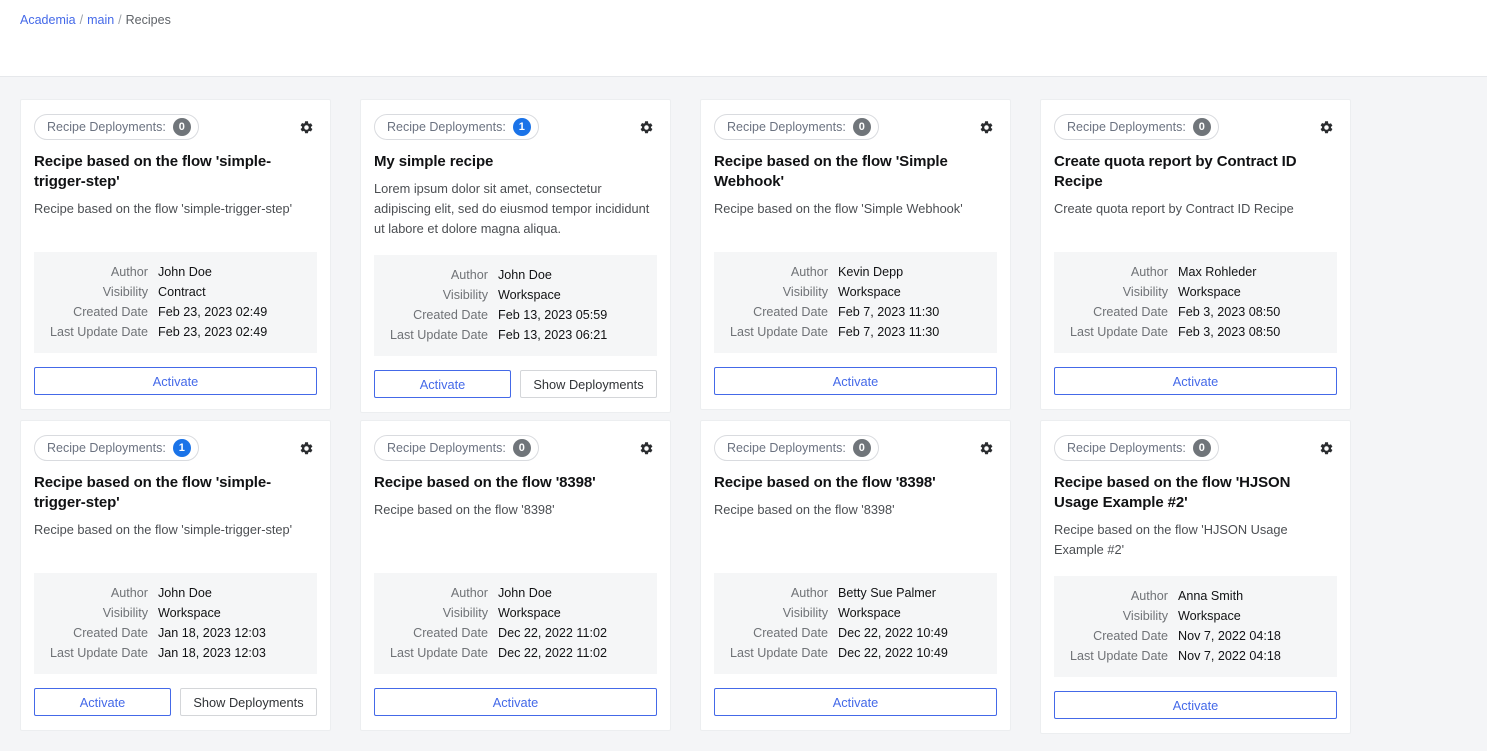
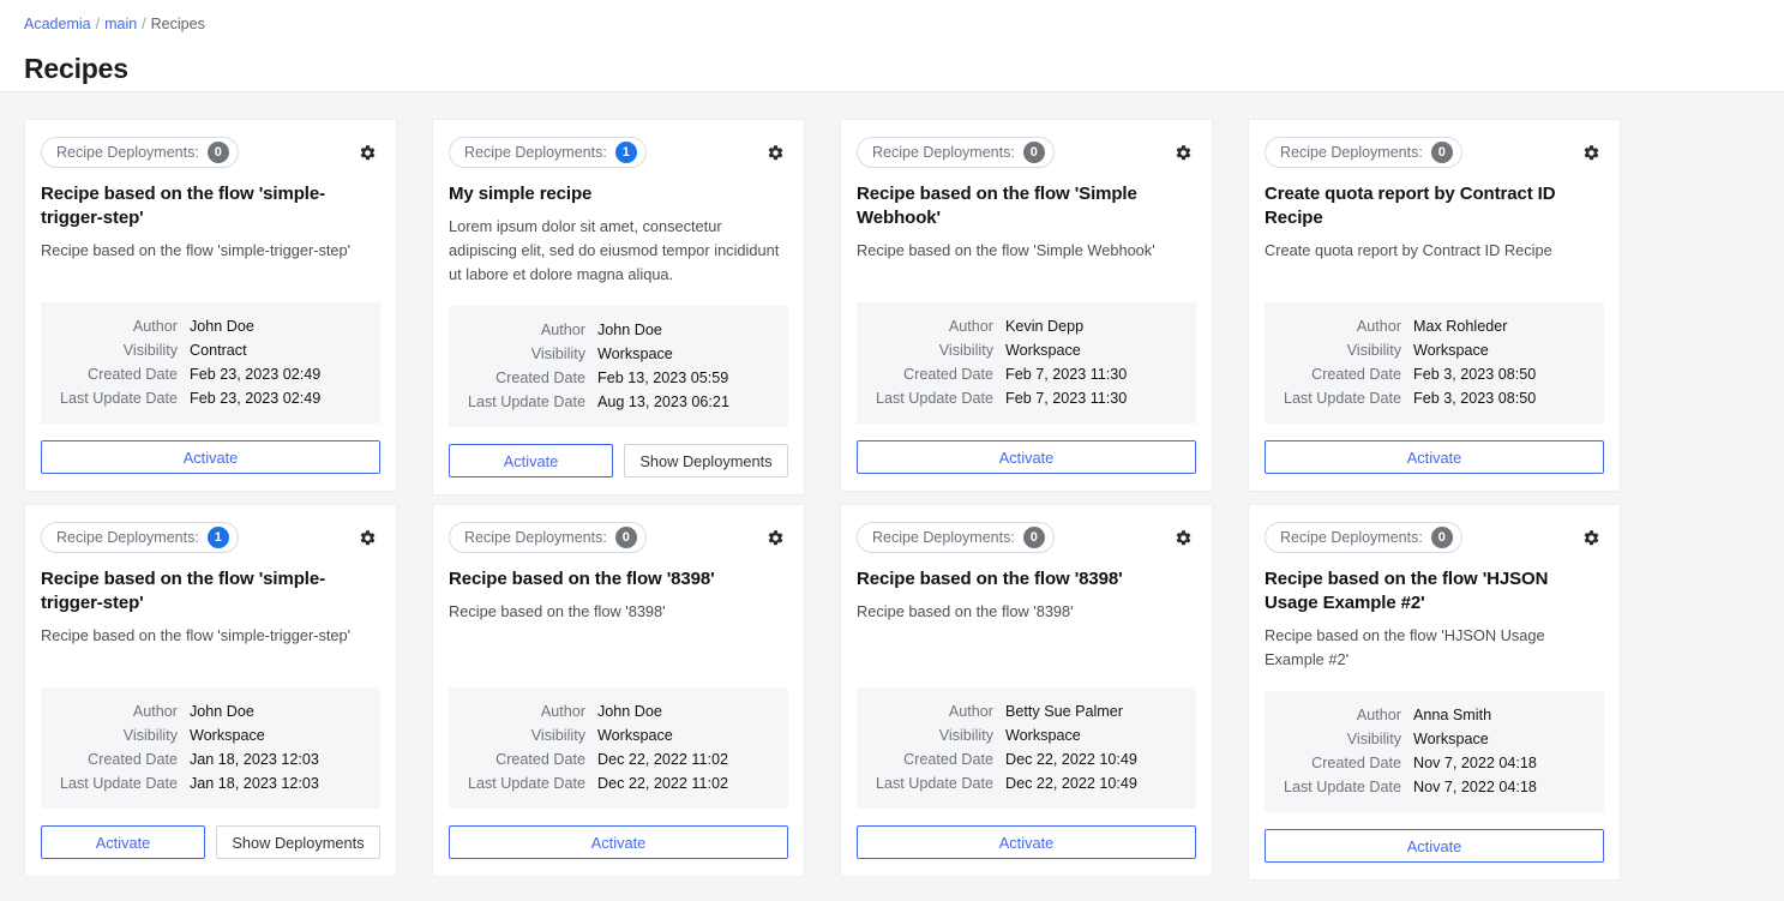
  Academia / main / Recipes
+ Recipes
  Recipe Deployments:
  0
  Recipe based on the flow 'simple-trigger-step'
  Recipe based on the flow 'simple-trigger-step'
  Author
  John Doe
  Visibility
  Contract
  Created Date
  Feb 23, 2023 02:49
  Last Update Date
  Feb 23, 2023 02:49
  Activate
  Recipe Deployments:
  1
  My simple recipe
  Lorem ipsum dolor sit amet, consectetur adipiscing elit, sed do eiusmod tempor incididunt ut labore et dolore magna aliqua.
  Author
  John Doe
  Visibility
  Workspace
  Created Date
  Feb 13, 2023 05:59
  Last Update Date
- Feb 13, 2023 06:21
+ Aug 13, 2023 06:21
  Activate
  Show Deployments
  Recipe Deployments:
  0
  Recipe based on the flow 'Simple Webhook'
  Recipe based on the flow 'Simple Webhook'
  Author
  Kevin Depp
  Visibility
  Workspace
  Created Date
  Feb 7, 2023 11:30
  Last Update Date
  Feb 7, 2023 11:30
  Activate
  Recipe Deployments:
  0
  Create quota report by Contract ID Recipe
  Create quota report by Contract ID Recipe
  Author
  Max Rohleder
  Visibility
  Workspace
  Created Date
  Feb 3, 2023 08:50
  Last Update Date
  Feb 3, 2023 08:50
  Activate
  Recipe Deployments:
  1
  Recipe based on the flow 'simple-trigger-step'
  Recipe based on the flow 'simple-trigger-step'
  Author
  John Doe
  Visibility
  Workspace
  Created Date
  Jan 18, 2023 12:03
  Last Update Date
  Jan 18, 2023 12:03
  Activate
  Show Deployments
  Recipe Deployments:
  0
  Recipe based on the flow '8398'
  Recipe based on the flow '8398'
  Author
  John Doe
  Visibility
  Workspace
  Created Date
  Dec 22, 2022 11:02
  Last Update Date
  Dec 22, 2022 11:02
  Activate
  Recipe Deployments:
  0
  Recipe based on the flow '8398'
  Recipe based on the flow '8398'
  Author
  Betty Sue Palmer
  Visibility
  Workspace
  Created Date
  Dec 22, 2022 10:49
  Last Update Date
  Dec 22, 2022 10:49
  Activate
  Recipe Deployments:
  0
  Recipe based on the flow 'HJSON Usage Example #2'
  Recipe based on the flow 'HJSON Usage Example #2'
  Author
  Anna Smith
  Visibility
  Workspace
  Created Date
  Nov 7, 2022 04:18
  Last Update Date
  Nov 7, 2022 04:18
  Activate
